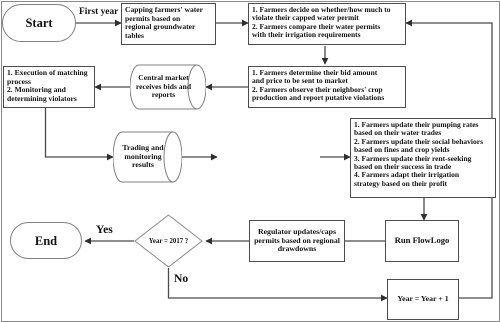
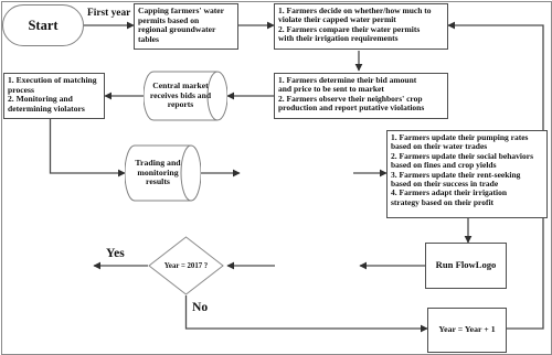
  Start
  Capping farmers' water
  permits based on
  regional groundwater
  tables
  1. Farmers decide on whether/how much to
  violate their capped water permit
  2. Farmers compare their water permits
  with their irrigation requirements
  1. Farmers determine their bid amount
  and price to be sent to market
  2. Farmers observe their neighbors' crop
  production and report putative violations
  Central market
  receives bids and
  reports
  1. Execution of matching
  process
  2. Monitoring and
  determining violators
  Trading and
  monitoring
  results
  1. Farmers update their pumping rates
  based on their water trades
  2. Farmers update their social behaviors
  based on fines and crop yields
  3. Farmers update their rent-seeking
  based on their success in trade
  4. Farmers adapt their irrigation
  strategy based on their profit
  Run FlowLogo
- Regulator updates/caps
- permits based on regional
- drawdowns
- End
  Year = Year + 1
  First year
  Yes
  No
